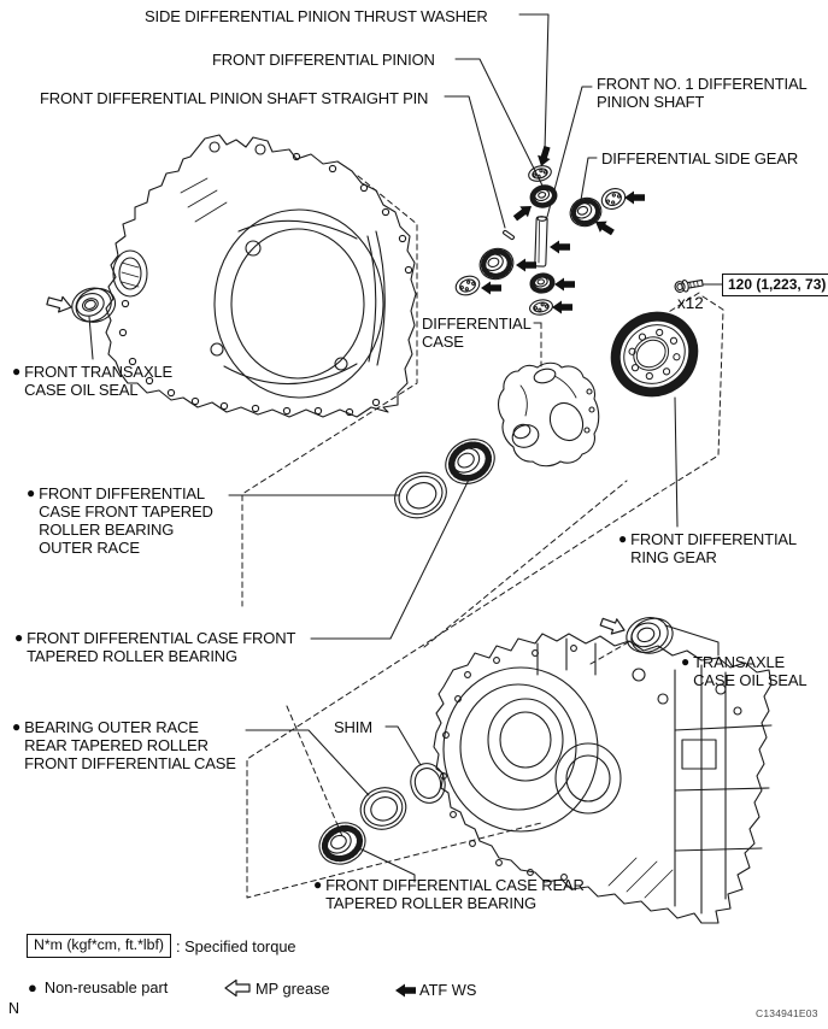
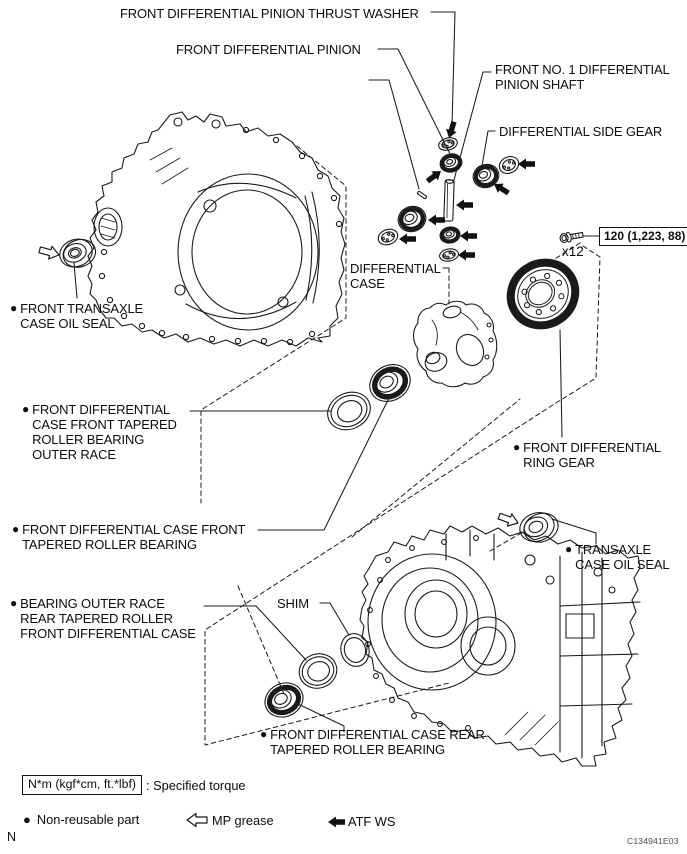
- SIDE DIFFERENTIAL PINION THRUST WASHER
+ FRONT DIFFERENTIAL PINION THRUST WASHER
  FRONT DIFFERENTIAL PINION
- FRONT DIFFERENTIAL PINION SHAFT STRAIGHT PIN
  FRONT NO. 1 DIFFERENTIAL
  PINION SHAFT
  DIFFERENTIAL SIDE GEAR
  DIFFERENTIAL
  CASE
  ●
  FRONT TRANSAXLE
  CASE OIL SEAL
  ●
  FRONT DIFFERENTIAL
  CASE FRONT TAPERED
  ROLLER BEARING
  OUTER RACE
  ●
  FRONT DIFFERENTIAL CASE FRONT
  TAPERED ROLLER BEARING
  ●
  BEARING OUTER RACE
  REAR TAPERED ROLLER
  FRONT DIFFERENTIAL CASE
  SHIM
  ●
  FRONT DIFFERENTIAL
  RING GEAR
  ●
  TRANSAXLE
  CASE OIL SEAL
  ●
  FRONT DIFFERENTIAL CASE REAR
  TAPERED ROLLER BEARING
- 120 (1,223, 73)
+ 120 (1,223, 88)
  x12
  N*m (kgf*cm, ft.*lbf)
  : Specified torque
  ●
  Non-reusable part
  MP grease
  ATF WS
  N
  C134941E03
